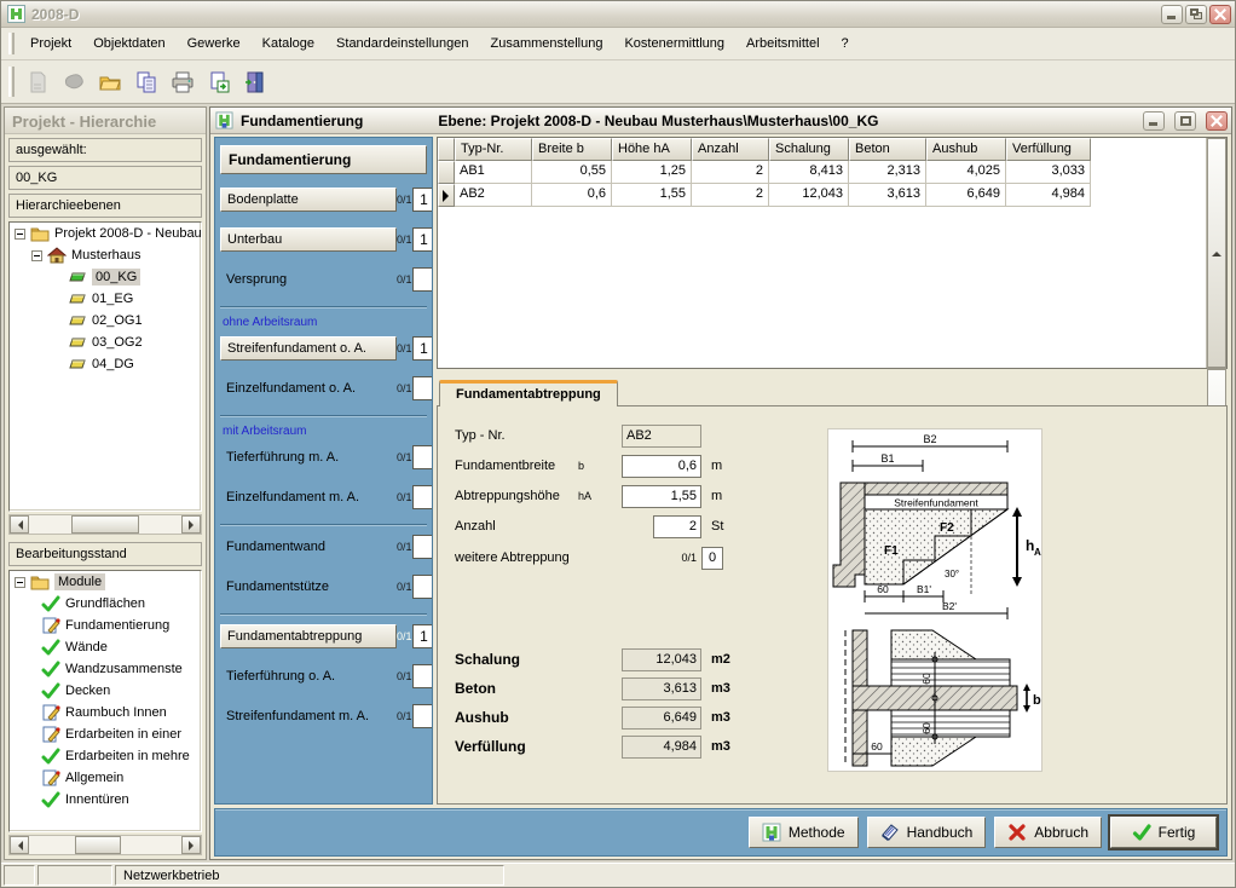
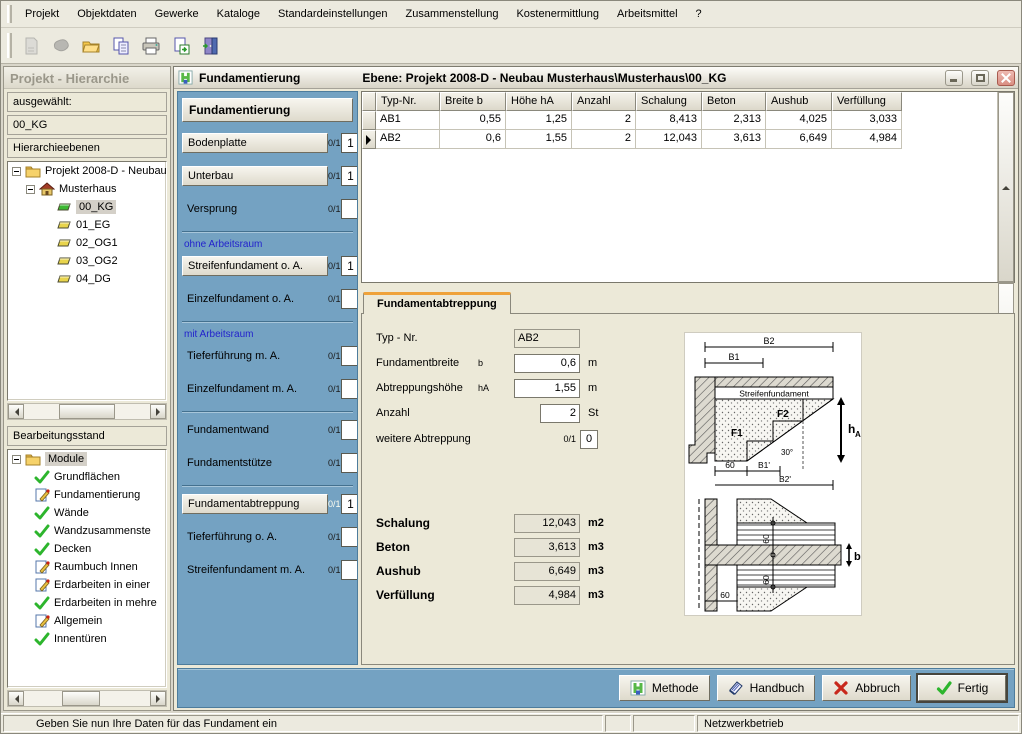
- 2008-D
  Projekt
  Objektdaten
  Gewerke
  Kataloge
  Standardeinstellungen
  Zusammenstellung
  Kostenermittlung
  Arbeitsmittel
  ?
  Projekt - Hierarchie
  ausgewählt:
  00_KG
  Hierarchieebenen
  Projekt 2008-D - Neubau
  Musterhaus
  00_KG
  01_EG
  02_OG1
  03_OG2
  04_DG
  Bearbeitungsstand
  Module
  Grundflächen
  Fundamentierung
  Wände
  Wandzusammenste
  Decken
  Raumbuch Innen
  Erdarbeiten in einer
  Erdarbeiten in mehre
  Allgemein
  Innentüren
  Fundamentierung
  Ebene: Projekt 2008-D - Neubau Musterhaus\Musterhaus\00_KG
  Fundamentierung
  Bodenplatte
  0/1
  1
  Unterbau
  0/1
  1
  Versprung
  0/1
  ohne Arbeitsraum
  Streifenfundament o. A.
  0/1
  1
  Einzelfundament o. A.
  0/1
  mit Arbeitsraum
  Tieferführung m. A.
  0/1
  Einzelfundament m. A.
  0/1
  Fundamentwand
  0/1
  Fundamentstütze
  0/1
  Fundamentabtreppung
  0/1
  1
  Tieferführung o. A.
  0/1
  Streifenfundament m. A.
  0/1
  Typ-Nr.
  Breite b
  Höhe hA
  Anzahl
  Schalung
  Beton
  Aushub
  Verfüllung
  AB1
  0,55
  1,25
  2
  8,413
  2,313
  4,025
  3,033
  AB2
  0,6
  1,55
  2
  12,043
  3,613
  6,649
  4,984
  Fundamentabtreppung
  Typ - Nr.
  AB2
  Fundamentbreite
  b
  0,6
  m
  Abtreppungshöhe
  hA
  1,55
  m
  Anzahl
  2
  St
  weitere Abtreppung
  0/1
  0
  Schalung
  12,043
  m2
  Beton
  3,613
  m3
  Aushub
  6,649
  m3
  Verfüllung
  4,984
  m3
  B2
  B1
  Streifenfundament
  F1
  F2
  30°
  h
  A
  60
  B1'
  B2'
  b
  60
  Methode
  Handbuch
  Abbruch
  Fertig
+ Geben Sie nun Ihre Daten für das Fundament ein
  Netzwerkbetrieb
